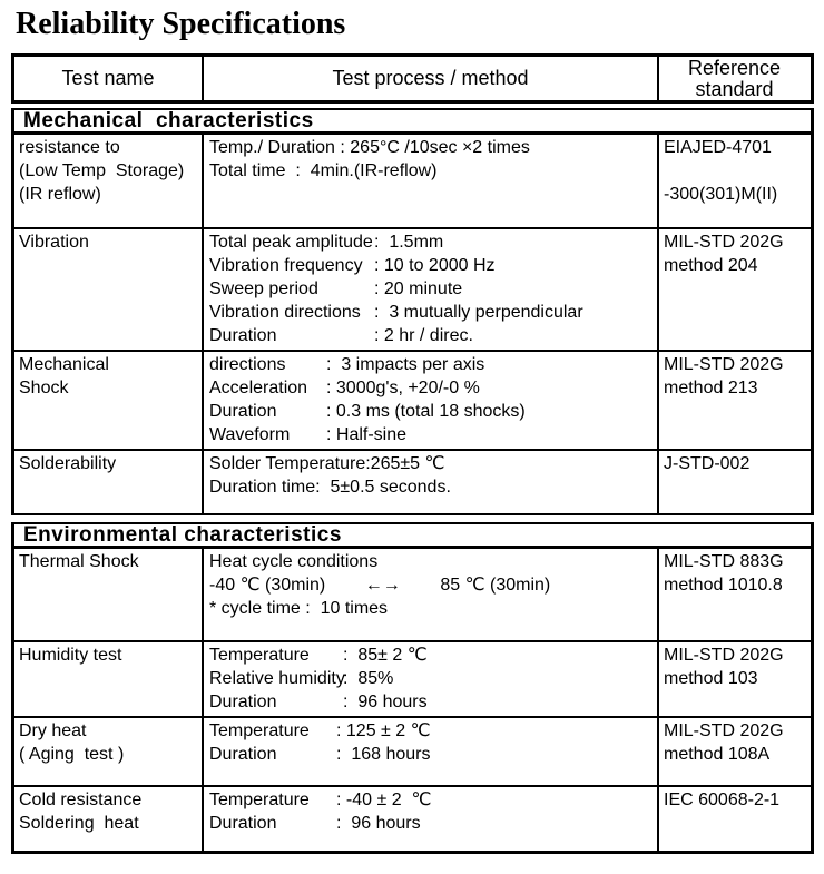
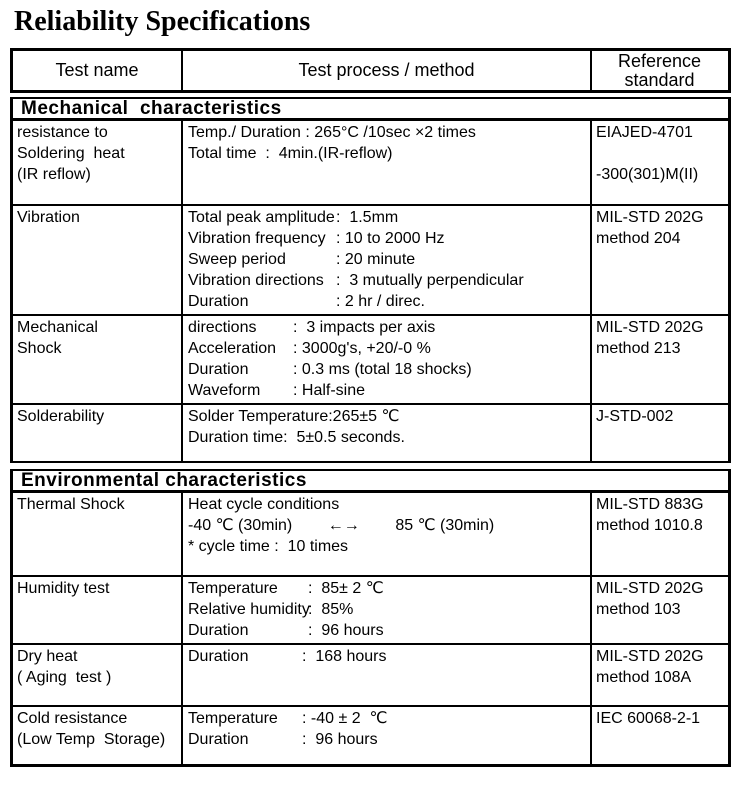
  Reliability Specifications
  Test name
  Test process / method
  Reference standard
  Mechanical characteristics
  resistance to
- (Low Temp Storage)
+ Soldering heat
  (IR reflow)
  Temp./ Duration : 265°C /10sec ×2 times
  Total time : 4min.(IR-reflow)
  EIAJED-4701
  -300(301)M(II)
  Vibration
  Total peak amplitude: 1.5mm
  Vibration frequency : 10 to 2000 Hz
  Sweep period : 20 minute
  Vibration directions : 3 mutually perpendicular
  Duration : 2 hr / direc.
  MIL-STD 202G
  method 204
  Mechanical
  Shock
  directions : 3 impacts per axis
  Acceleration : 3000g's, +20/-0 %
  Duration : 0.3 ms (total 18 shocks)
  Waveform : Half-sine
  MIL-STD 202G
  method 213
  Solderability
  Solder Temperature:265±5 ℃
  Duration time: 5±0.5 seconds.
  J-STD-002
  Environmental characteristics
  Thermal Shock
  Heat cycle conditions
  -40 ℃ (30min) ←→ 85 ℃ (30min)
  * cycle time : 10 times
  MIL-STD 883G
  method 1010.8
  Humidity test
  Temperature : 85± 2 ℃
  Relative humidity: 85%
  Duration : 96 hours
  MIL-STD 202G
  method 103
  Dry heat
  ( Aging test )
- Temperature : 125 ± 2 ℃
  Duration : 168 hours
  MIL-STD 202G
  method 108A
  Cold resistance
- Soldering heat
+ (Low Temp Storage)
  Temperature : -40 ± 2 ℃
  Duration : 96 hours
  IEC 60068-2-1
